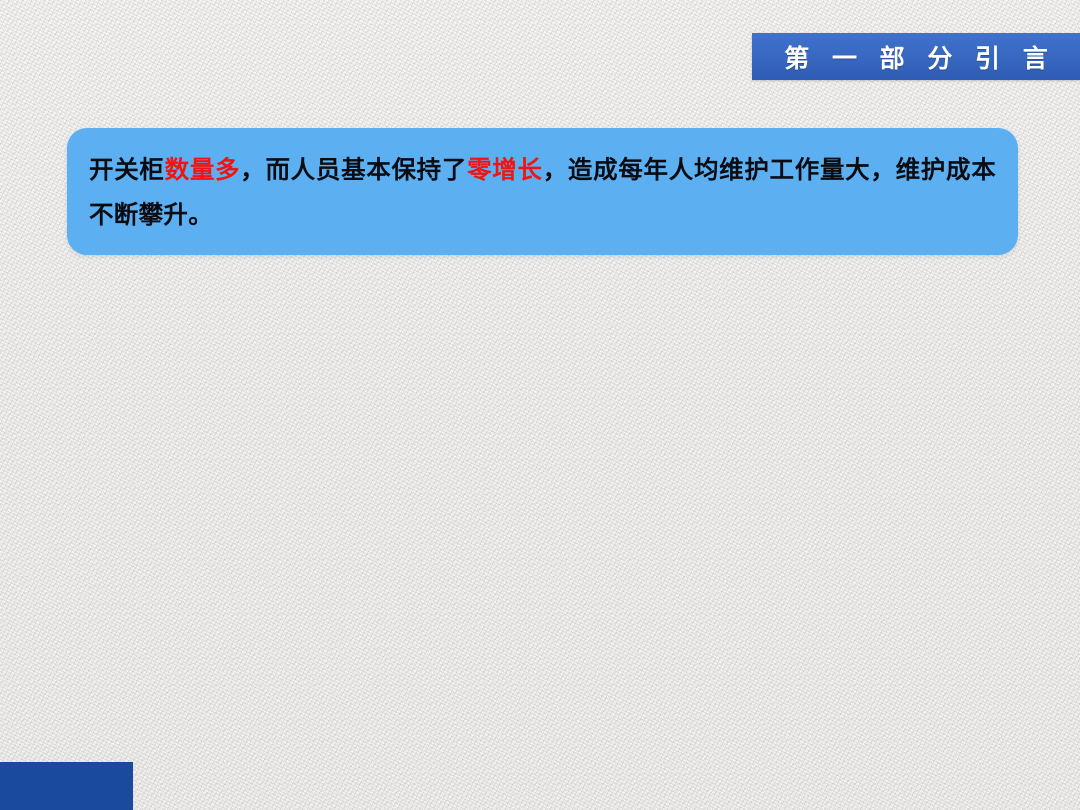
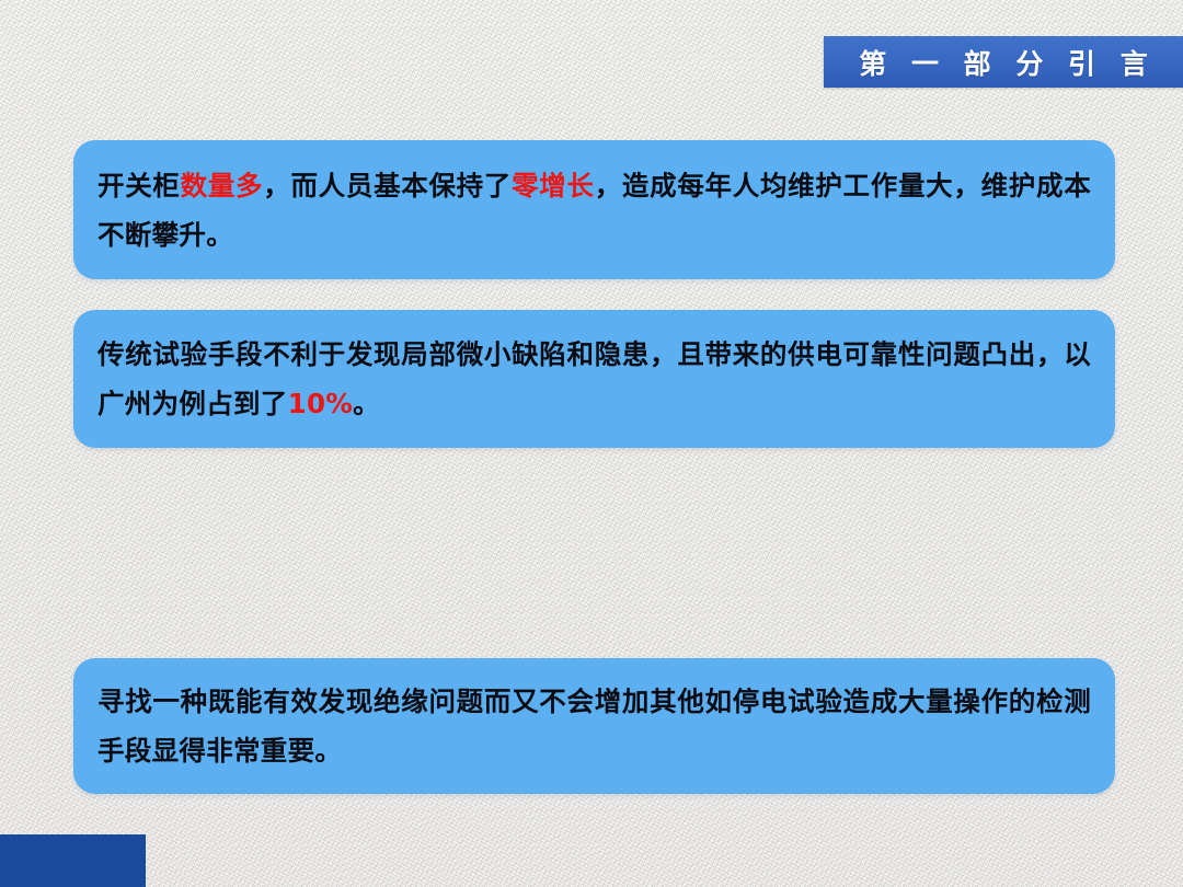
  第 一 部 分 引 言
  开关柜数量多，而人员基本保持了零增长，造成每年人均维护工作量大，维护成本不断攀升。
+ 传统试验手段不利于发现局部微小缺陷和隐患，且带来的供电可靠性问题凸出，以广州为例占到了10%。
+ 寻找一种既能有效发现绝缘问题而又不会增加其他如停电试验造成大量操作的检测手段显得非常重要。
